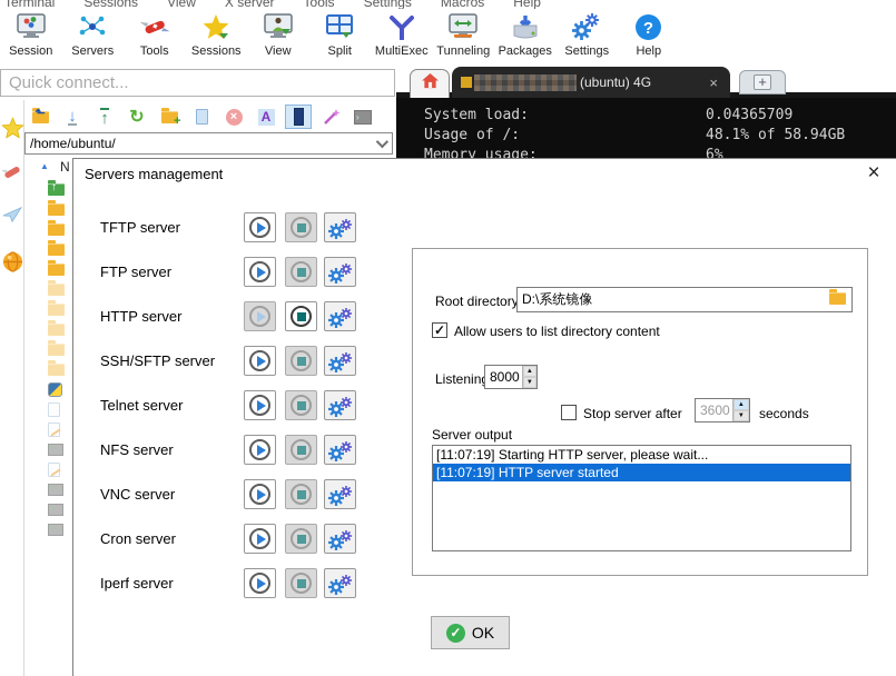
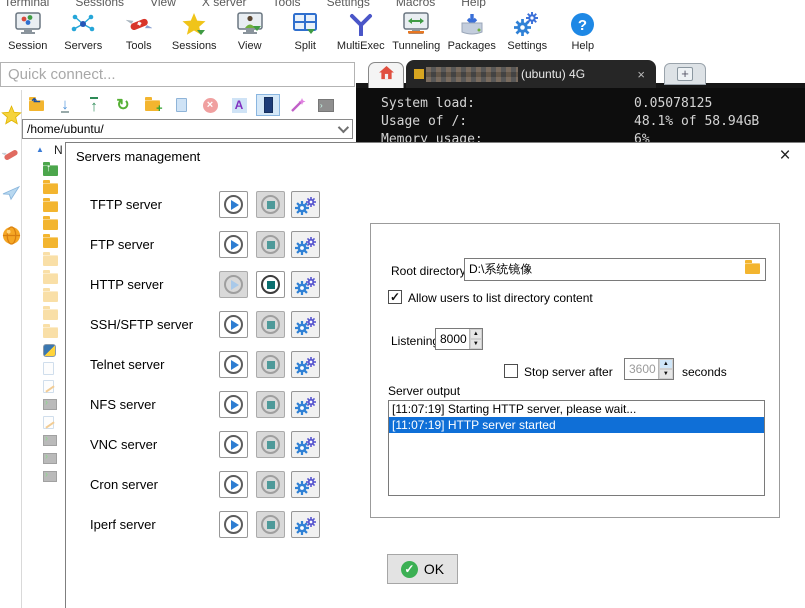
  Terminal Sessions View X server Tools Settings Macros Help
  Session
  Servers
  Tools
  Sessions
  View
  Split
  MultiExec
  Tunneling
  Packages
  Settings
  ?
  Help
  Quick connect...
  (ubuntu) 4G
  ×
  +
  System load:
- 0.04365709
+ 0.05078125
  Usage of /:
  48.1% of 58.94GB
  Memory usage:
  6%
  ⬑
  ↓
  ↑
  ↻
  +
  ×
  A
  ›
  /home/ubuntu/
  ▲
  N
  ↑
  Servers management
  ×
  TFTP server
  FTP server
  HTTP server
  SSH/SFTP server
  Telnet server
  NFS server
  VNC server
  Cron server
  Iperf server
  Root directory
  D:\系统镜像
  ✓
  Allow users to list directory content
  8000
  Stop server after
  3600
  seconds
  Server output
  [11:07:19] Starting HTTP server, please wait...
  [11:07:19] HTTP server started
  ✓
  OK
